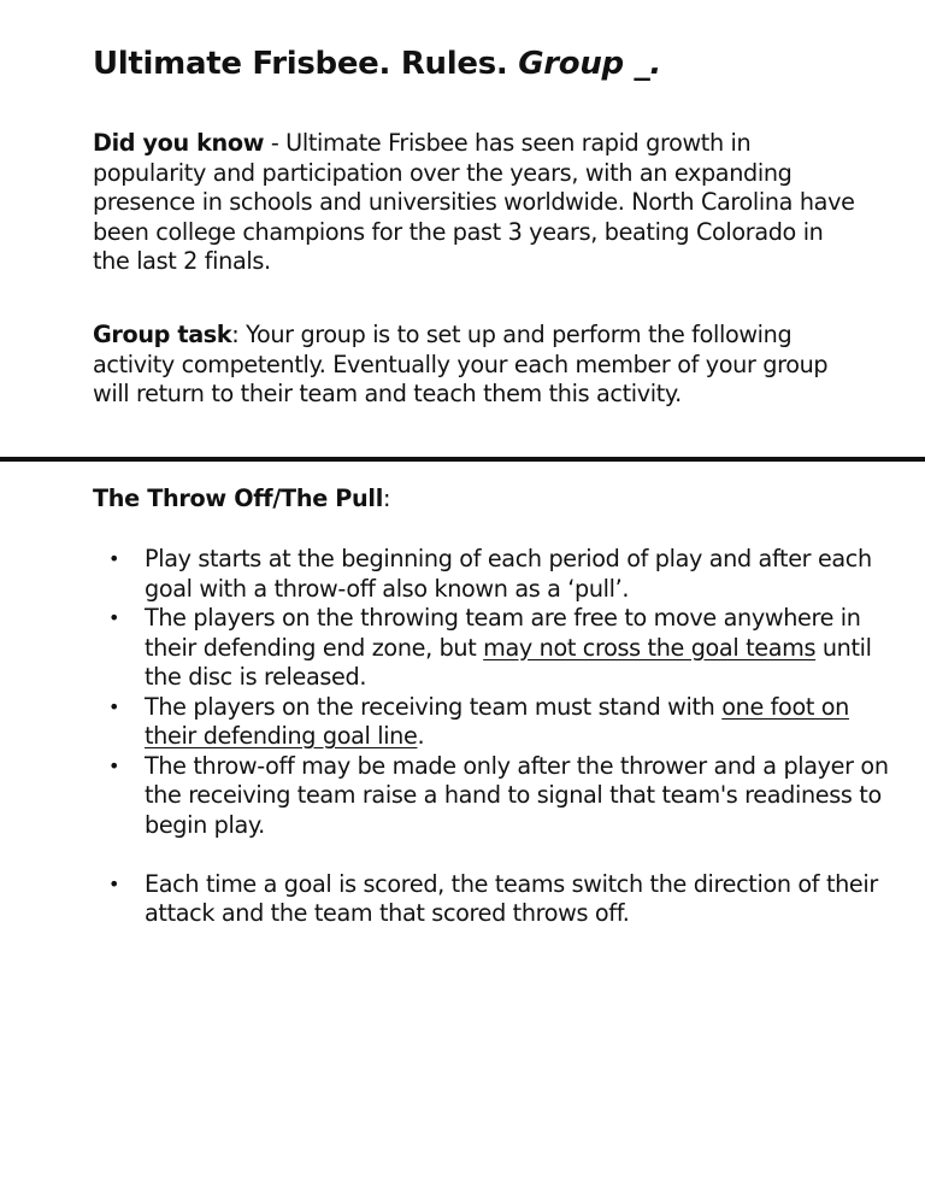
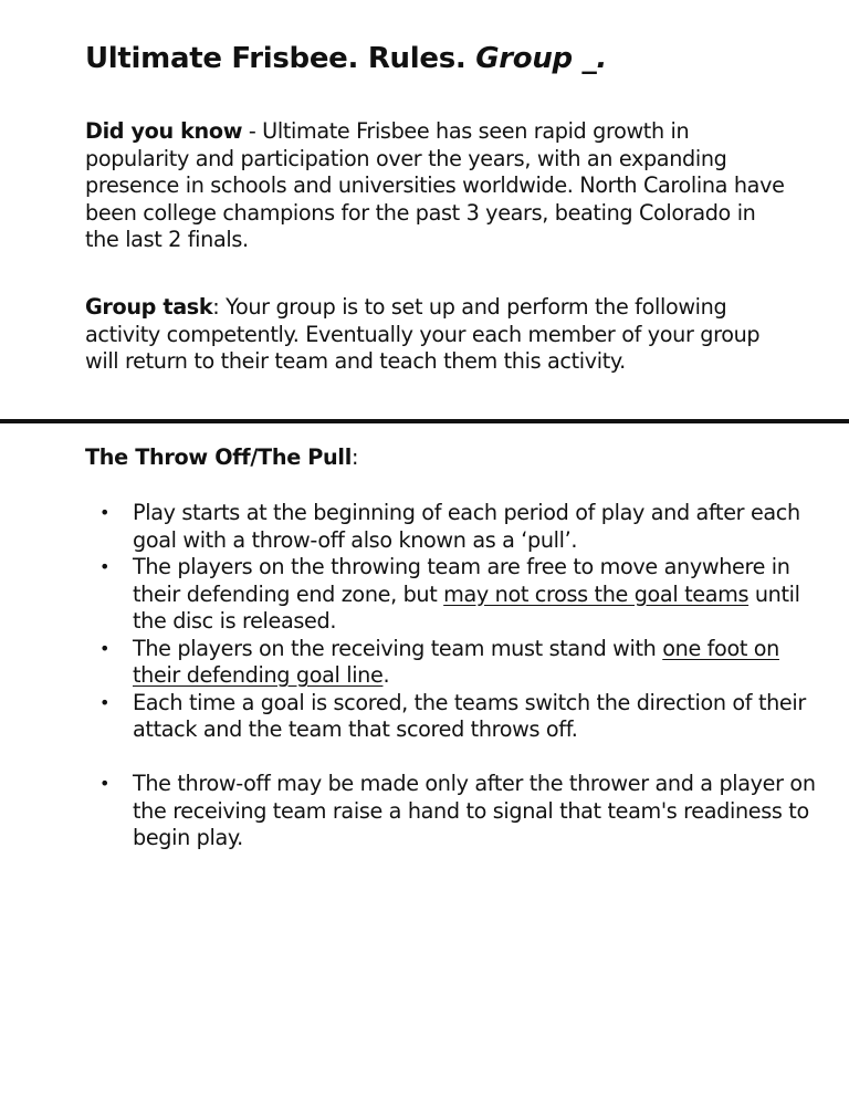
  Ultimate Frisbee. Rules. Group _.
  Did you know - Ultimate Frisbee has seen rapid growth in popularity and participation over the years, with an expanding presence in schools and universities worldwide. North Carolina have been college champions for the past 3 years, beating Colorado in the last 2 finals.
  Group task: Your group is to set up and perform the following activity competently. Eventually your each member of your group will return to their team and teach them this activity.
  The Throw Off/The Pull:
  •
  Play starts at the beginning of each period of play and after each goal with a throw-off also known as a ‘pull’.
  •
  The players on the throwing team are free to move anywhere in their defending end zone, but may not cross the goal teams until the disc is released.
  •
  The players on the receiving team must stand with one foot on their defending goal line.
  •
- The throw-off may be made only after the thrower and a player on the receiving team raise a hand to signal that team's readiness to begin play.
+ Each time a goal is scored, the teams switch the direction of their attack and the team that scored throws off.
  •
- Each time a goal is scored, the teams switch the direction of their attack and the team that scored throws off.
+ The throw-off may be made only after the thrower and a player on the receiving team raise a hand to signal that team's readiness to begin play.
